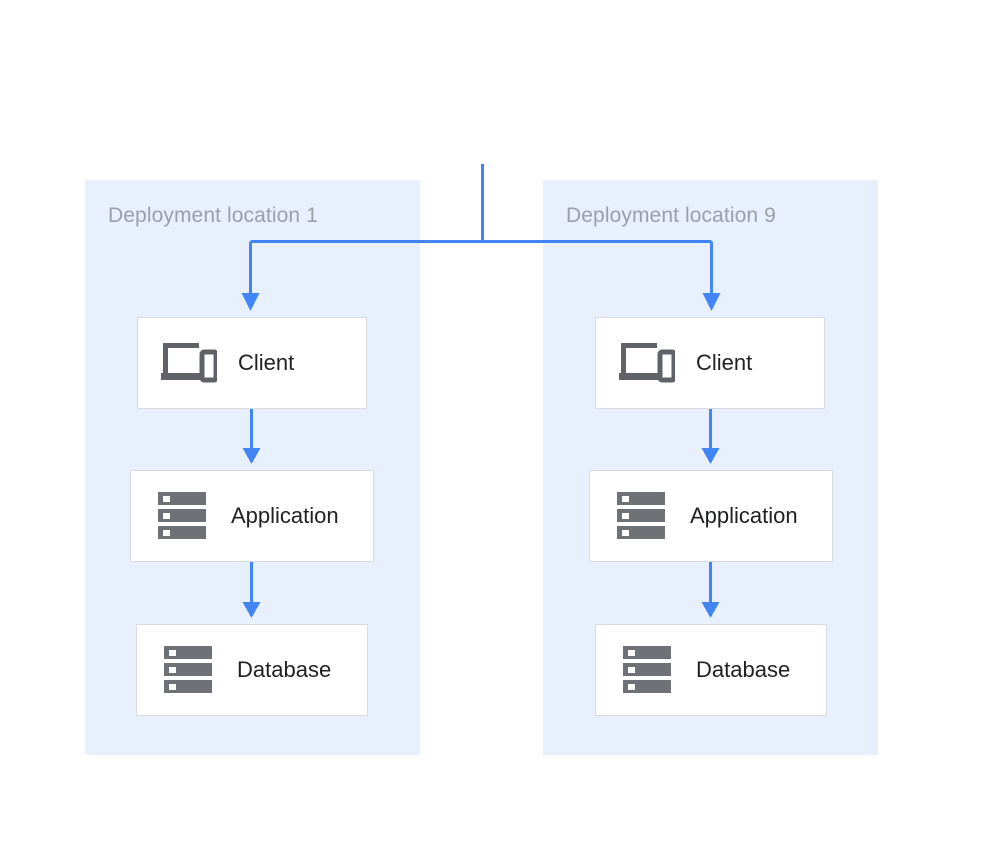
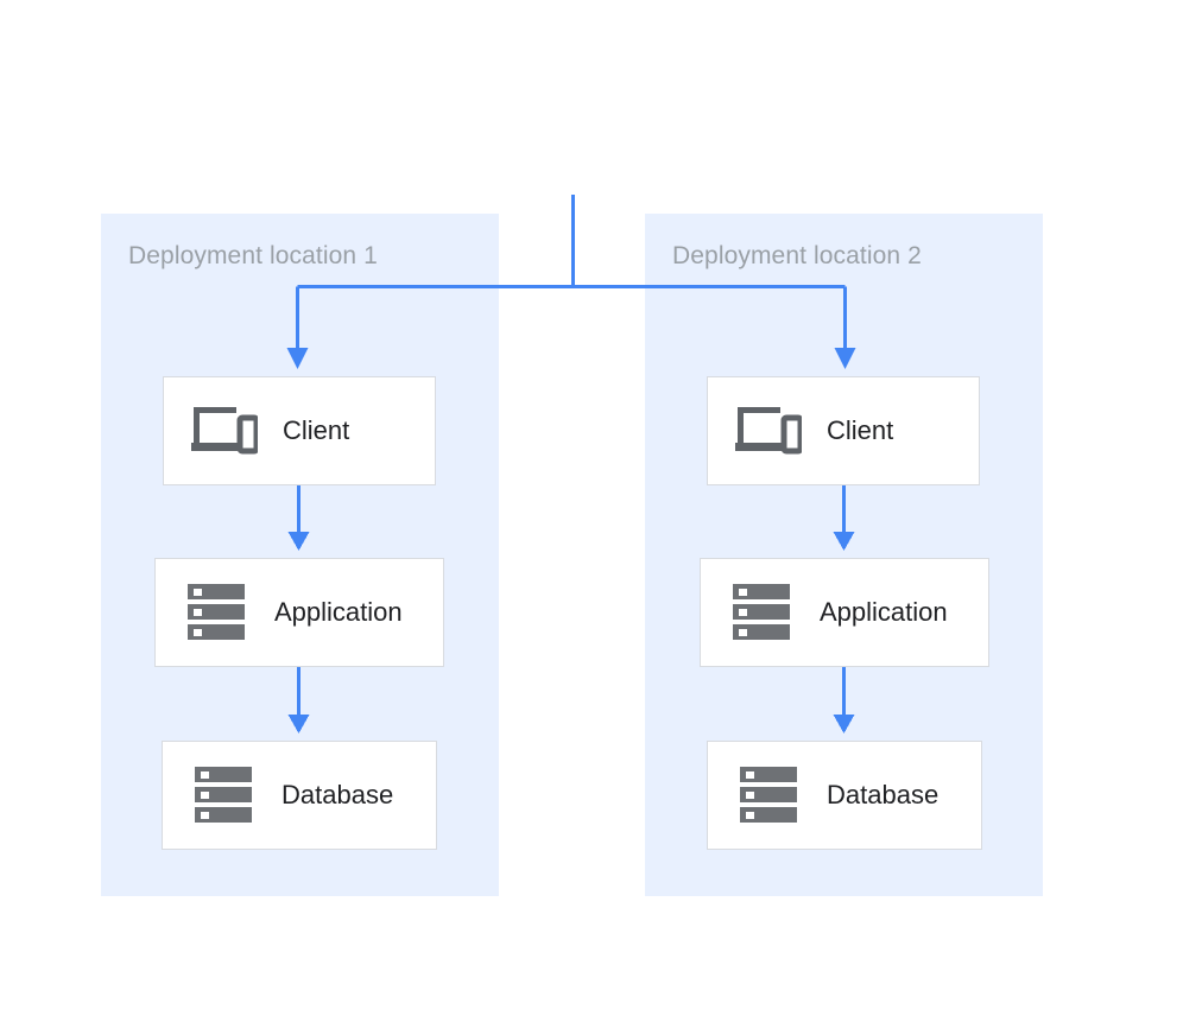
  Deployment location 1
- Deployment location 9
+ Deployment location 2
  Client
  Application
  Database
  Client
  Application
  Database
